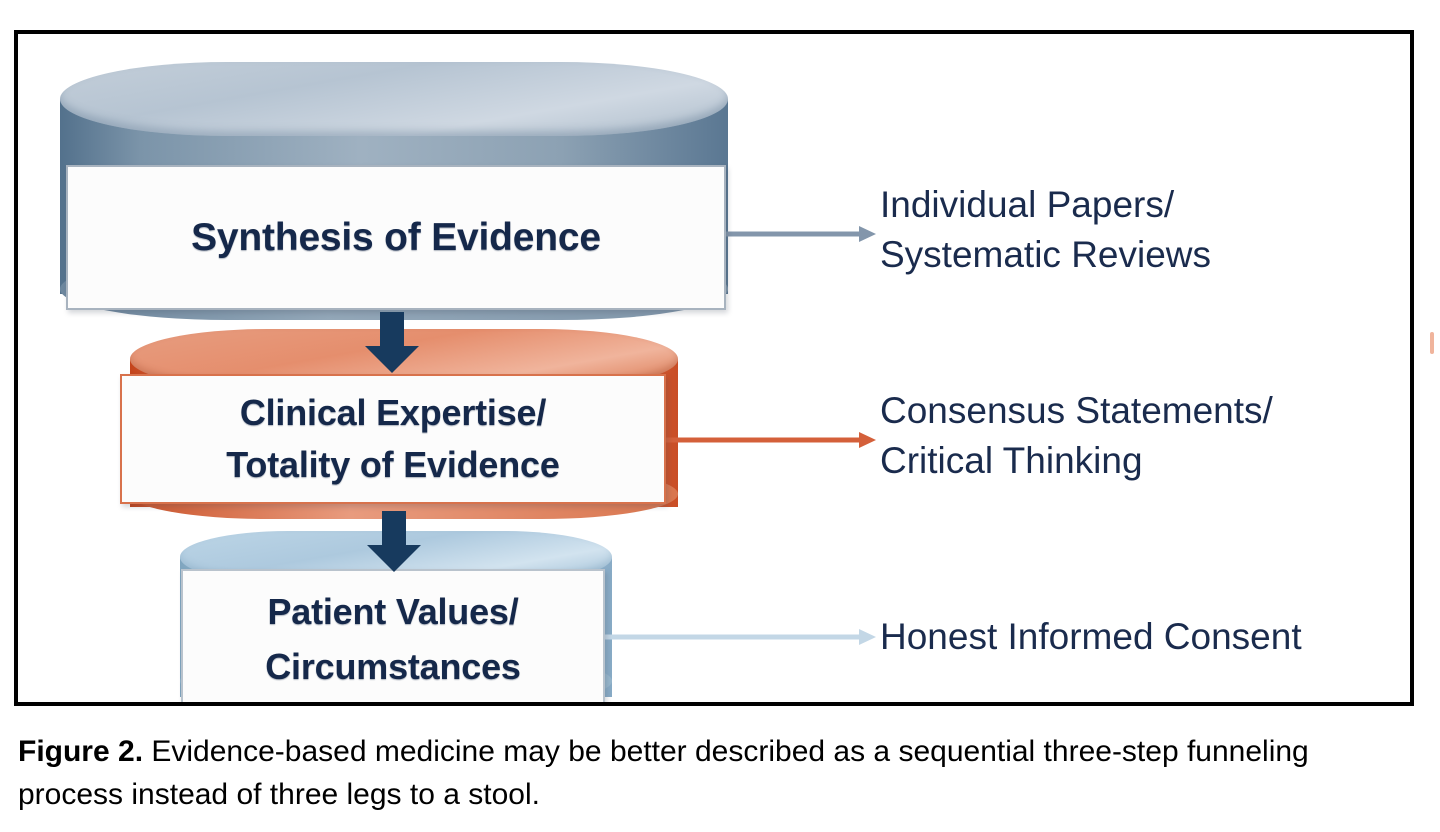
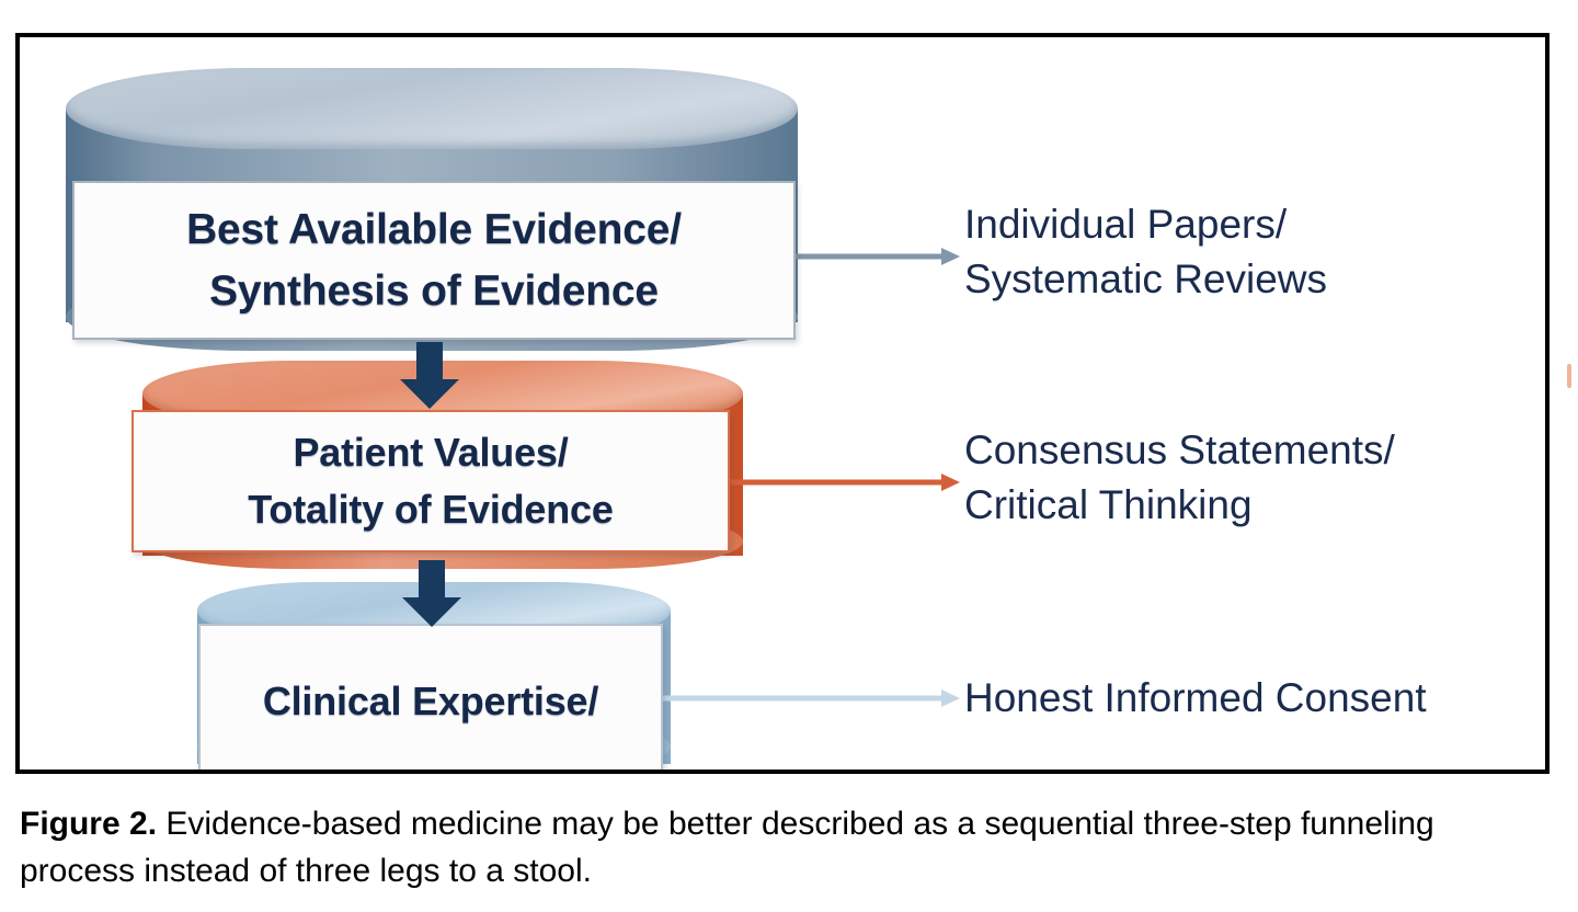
+ Best Available Evidence/
  Synthesis of Evidence
- Clinical Expertise/
+ Patient Values/
  Totality of Evidence
- Patient Values/
+ Clinical Expertise/
- Circumstances
  Individual Papers/
  Systematic Reviews
  Consensus Statements/
  Critical Thinking
  Honest Informed Consent
  Figure 2. Evidence-based medicine may be better described as a sequential three-step funneling process instead of three legs to a stool.
